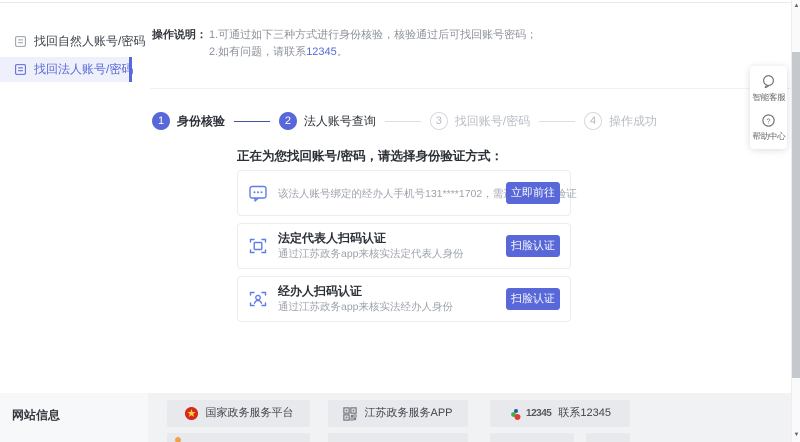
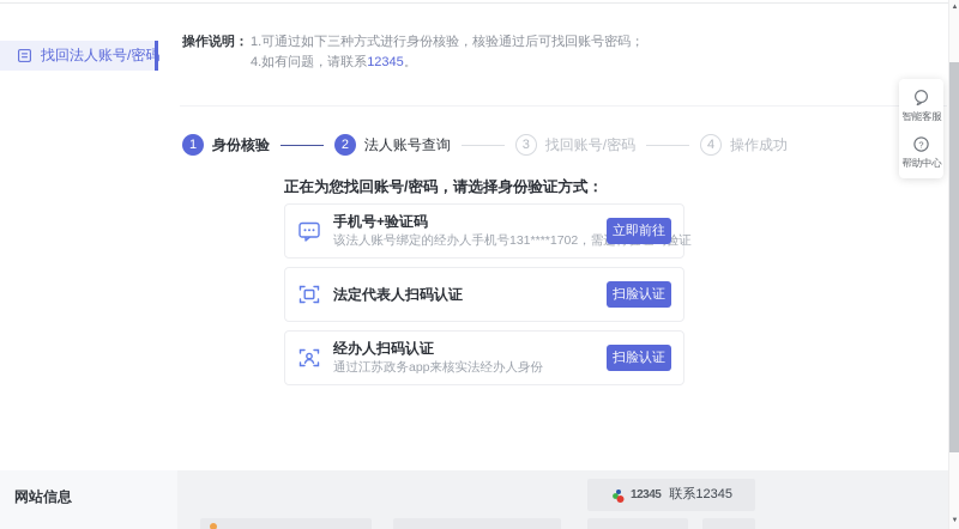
- 找回自然人账号/密码
  找回法人账号/密码
  操作说明：
  1.可通过如下三种方式进行身份核验，核验通过后可找回账号密码；
- 2.如有问题，请联系12345。
+ 4.如有问题，请联系12345。
  1
  身份核验
  2
  法人账号查询
  3
  找回账号/密码
  4
  操作成功
  正在为您找回账号/密码，请选择身份验证方式：
+ 手机号+验证码
  该法人账号绑定的经办人手机号131****1702，需验证
  立即前往
  法定代表人扫码认证
- 通过江苏政务app来核实法定代表人身份
  扫脸认证
  经办人扫码认证
  通过江苏政务app来核实法经办人身份
  扫脸认证
  智能客服
  ?
  帮助中心
  网站信息
- 国家政务服务平台
- 江苏政务服务APP
  12345
  联系12345
